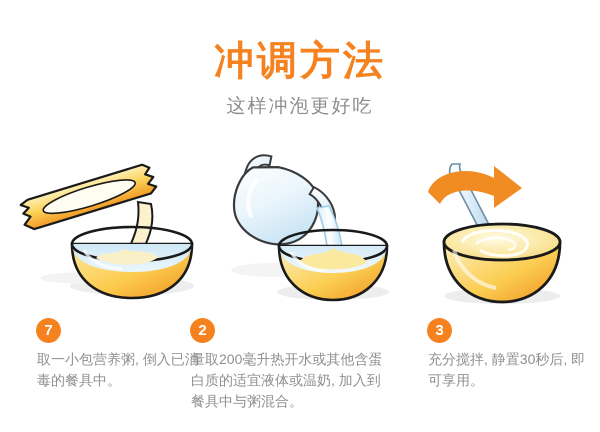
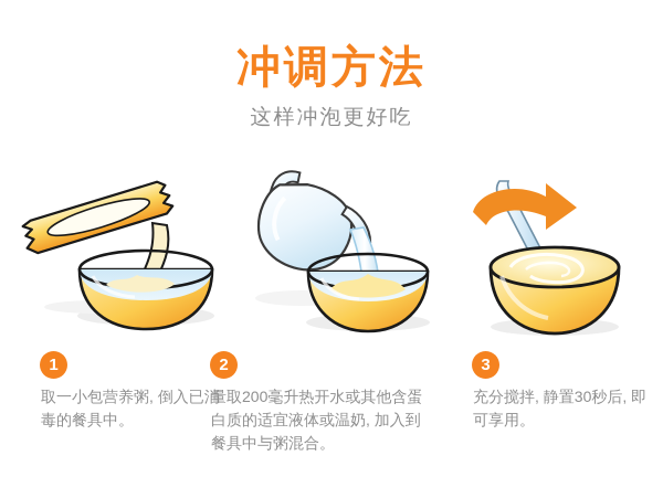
  冲调方法
  这样冲泡更好吃
- 7
+ 1
  取一小包营养粥, 倒入已消毒的餐具中。
  2
  量取200毫升热开水或其他含蛋白质的适宜液体或温奶, 加入到餐具中与粥混合。
  3
  充分搅拌, 静置30秒后, 即可享用。
